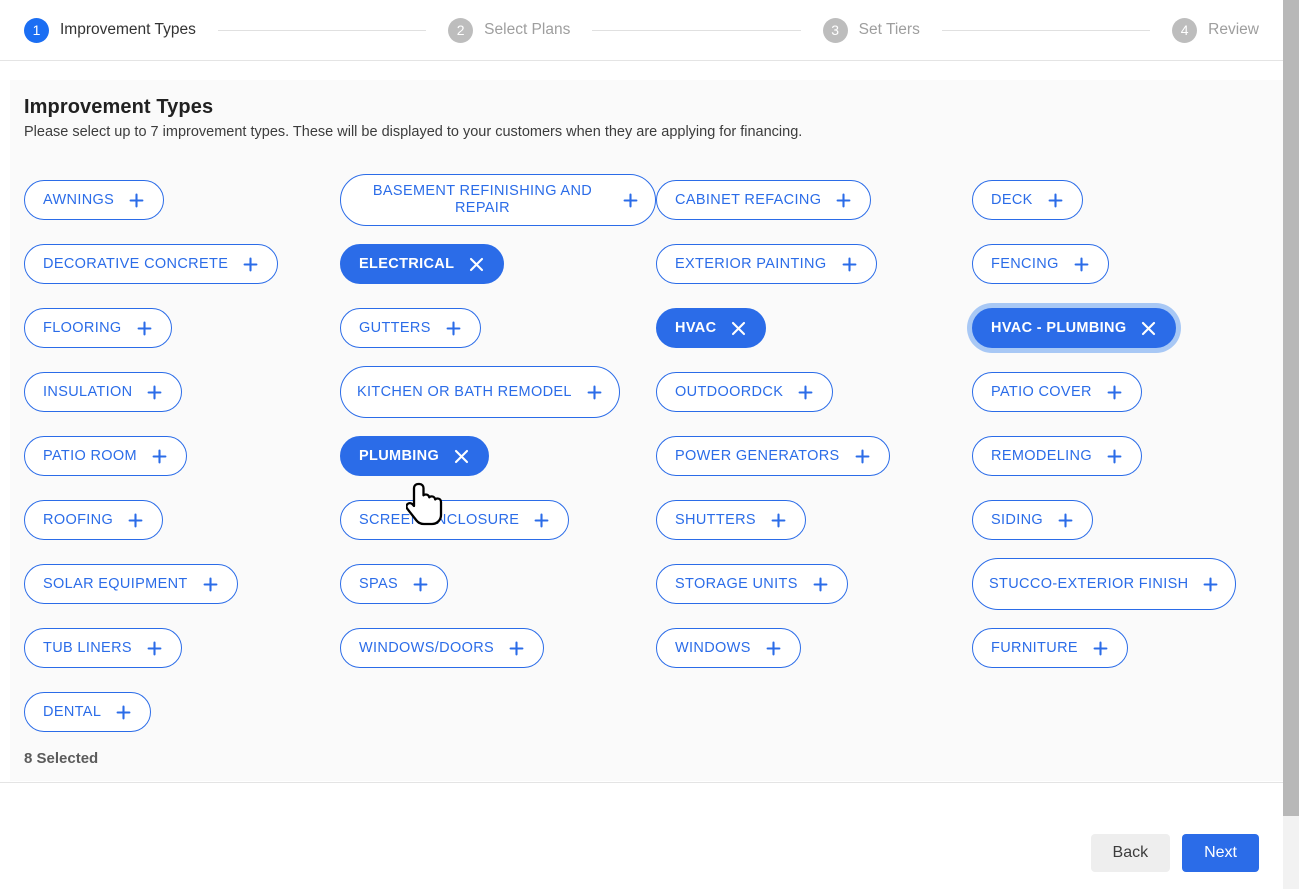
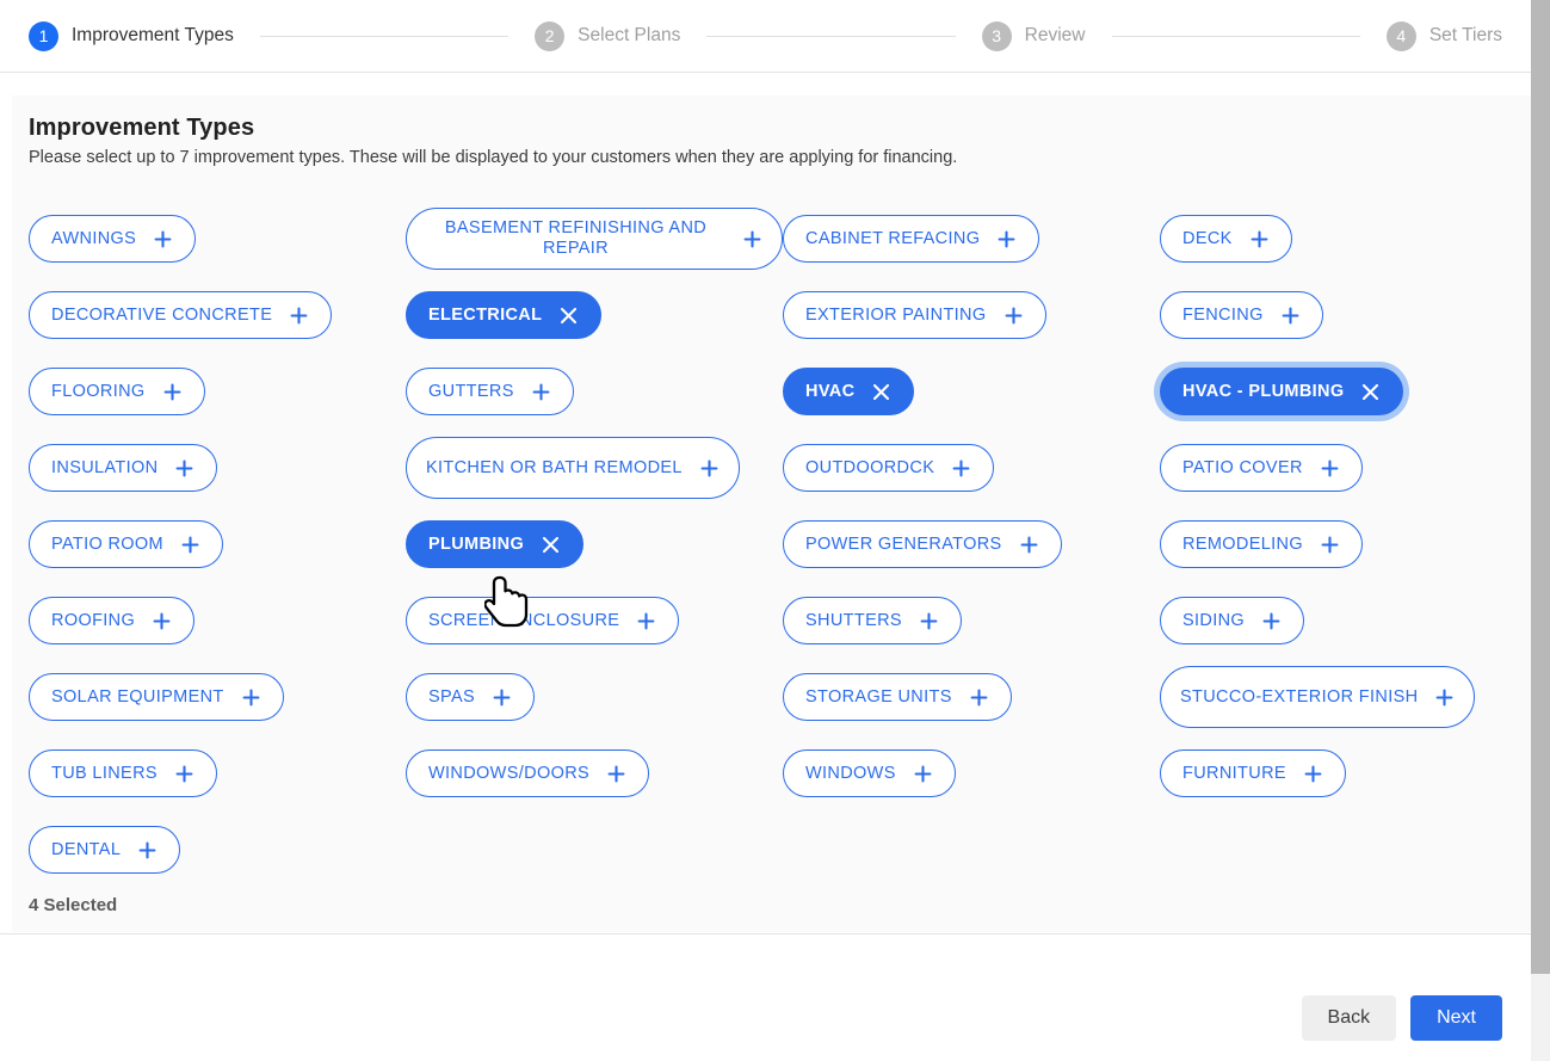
  1
  Improvement Types
  2
  Select Plans
  3
- Set Tiers
+ Review
  4
- Review
+ Set Tiers
  Improvement Types
  Please select up to 7 improvement types. These will be displayed to your customers when they are applying for financing.
  AWNINGS
  BASEMENT REFINISHING AND REPAIR
  CABINET REFACING
  DECK
  DECORATIVE CONCRETE
  ELECTRICAL
  EXTERIOR PAINTING
  FENCING
  FLOORING
  GUTTERS
  HVAC
  HVAC - PLUMBING
  INSULATION
  KITCHEN OR BATH REMODEL
  OUTDOORDCK
  PATIO COVER
  PATIO ROOM
  PLUMBING
  POWER GENERATORS
  REMODELING
  ROOFING
  SCREENCLOSURE
  SHUTTERS
  SIDING
  SOLAR EQUIPMENT
  SPAS
  STORAGE UNITS
  STUCCO-EXTERIOR FINISH
  TUB LINERS
  WINDOWS/DOORS
  WINDOWS
  FURNITURE
  DENTAL
- 8 Selected
+ 4 Selected
  Back
  Next
